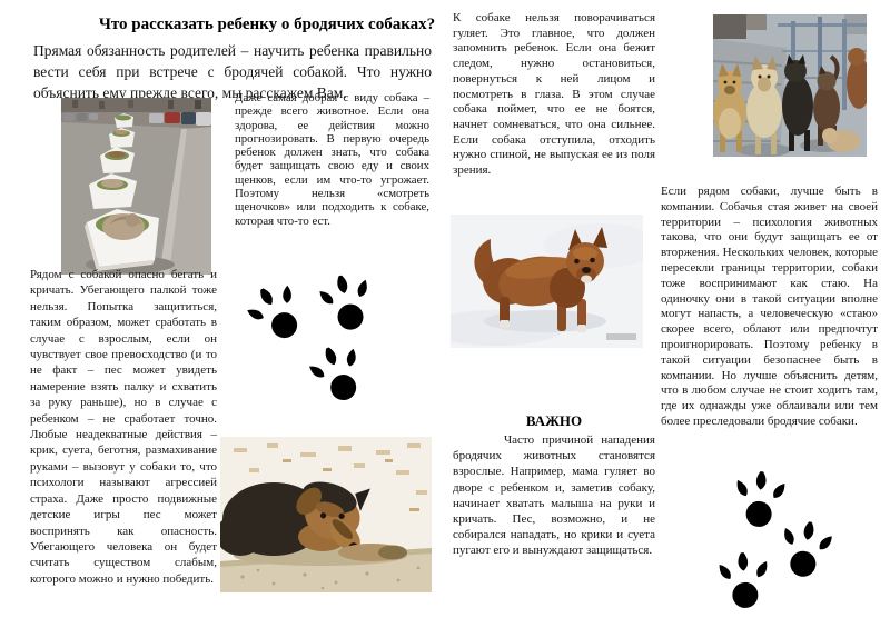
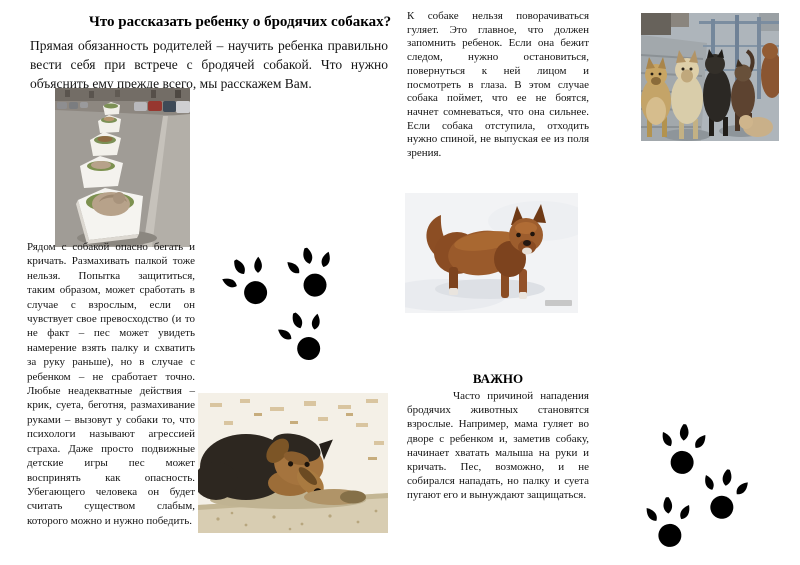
  Что рассказать ребенку о бродячих собаках?
  Прямая обязанность родителей – научить ребенка правильно вести себя при встрече с бродячей собакой. Что нужно объяснить ему прежде всего, мы расскажем Вам.
- Даже самая добрая с виду собака – прежде всего животное. Если она здорова, ее действия можно прогнозировать. В первую очередь ребенок должен знать, что собака будет защищать свою еду и своих щенков, если им что-то угрожает. Поэтому нельзя «смотреть щеночков» или подходить к собаке, которая что-то ест.
- Рядом с собакой опасно бегать и кричать. Убегающего палкой тоже нельзя. Попытка защититься, таким образом, может сработать в случае с взрослым, если он чувствует свое превосходство (и то не факт – пес может увидеть намерение взять палку и схватить за руку раньше), но в случае с ребенком – не сработает точно. Любые неадекватные действия – крик, суета, беготня, размахивание руками – вызовут у собаки то, что психологи называют агрессией страха. Даже просто подвижные детские игры пес может воспринять как опасность. Убегающего человека он будет считать существом слабым, которого можно и нужно победить.
+ Рядом с собакой опасно бегать и кричать. Размахивать палкой тоже нельзя. Попытка защититься, таким образом, может сработать в случае с взрослым, если он чувствует свое превосходство (и то не факт – пес может увидеть намерение взять палку и схватить за руку раньше), но в случае с ребенком – не сработает точно. Любые неадекватные действия – крик, суета, беготня, размахивание руками – вызовут у собаки то, что психологи называют агрессией страха. Даже просто подвижные детские игры пес может воспринять как опасность. Убегающего человека он будет считать существом слабым, которого можно и нужно победить.
  К собаке нельзя поворачиваться гуляет. Это главное, что должен запомнить ребенок. Если она бежит следом, нужно остановиться, повернуться к ней лицом и посмотреть в глаза. В этом случае собака поймет, что ее не боятся, начнет сомневаться, что она сильнее. Если собака отступила, отходить нужно спиной, не выпуская ее из поля зрения.
  ВАЖНО
- Часто причиной нападения бродячих животных становятся взрослые. Например, мама гуляет во дворе с ребенком и, заметив собаку, начинает хватать малыша на руки и кричать. Пес, возможно, и не собирался нападать, но крики и суета пугают его и вынуждают защищаться.
+ Часто причиной нападения бродячих животных становятся взрослые. Например, мама гуляет во дворе с ребенком и, заметив собаку, начинает хватать малыша на руки и кричать. Пес, возможно, и не собирался нападать, но палку и суета пугают его и вынуждают защищаться.
- Если рядом собаки, лучше быть в компании. Собачья стая живет на своей территории – психология животных такова, что они будут защищать ее от вторжения. Нескольких человек, которые пересекли границы территории, собаки тоже воспринимают как стаю. На одиночку они в такой ситуации вполне могут напасть, а человеческую «стаю» скорее всего, облают или предпочтут проигнорировать. Поэтому ребенку в такой ситуации безопаснее быть в компании. Но лучше объяснить детям, что в любом случае не стоит ходить там, где их однажды уже облаивали или тем более преследовали бродячие собаки.
